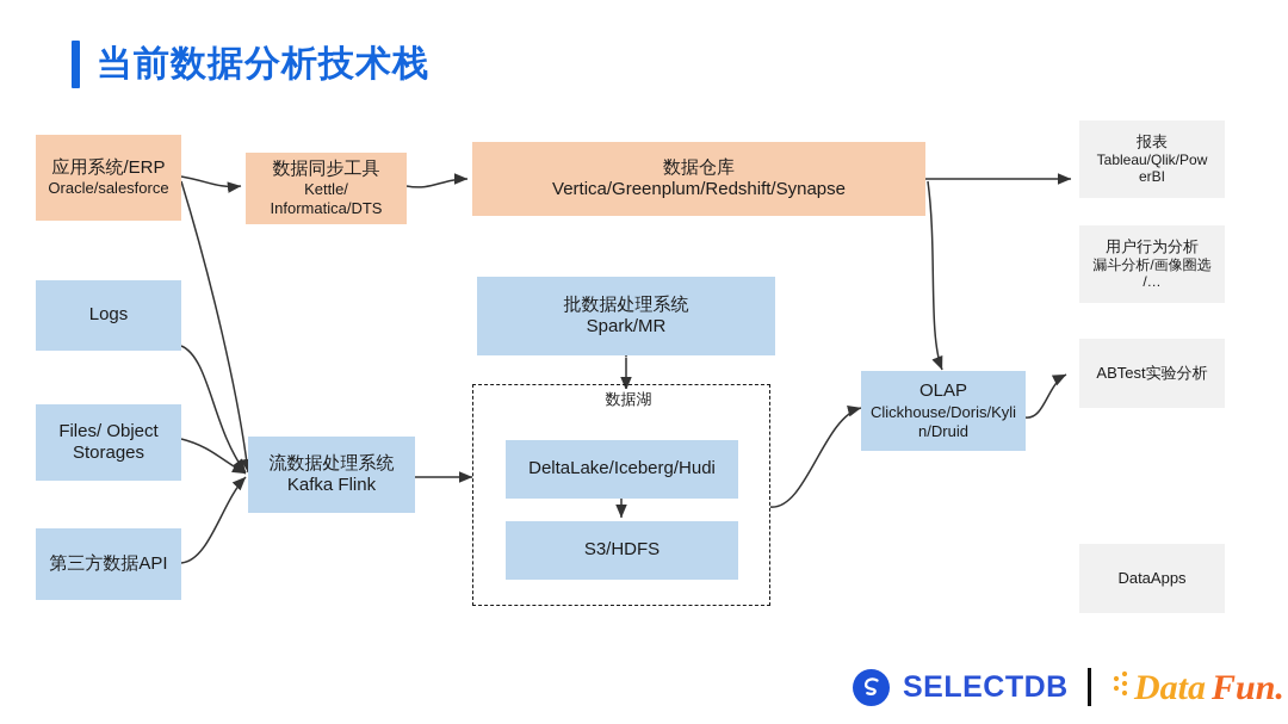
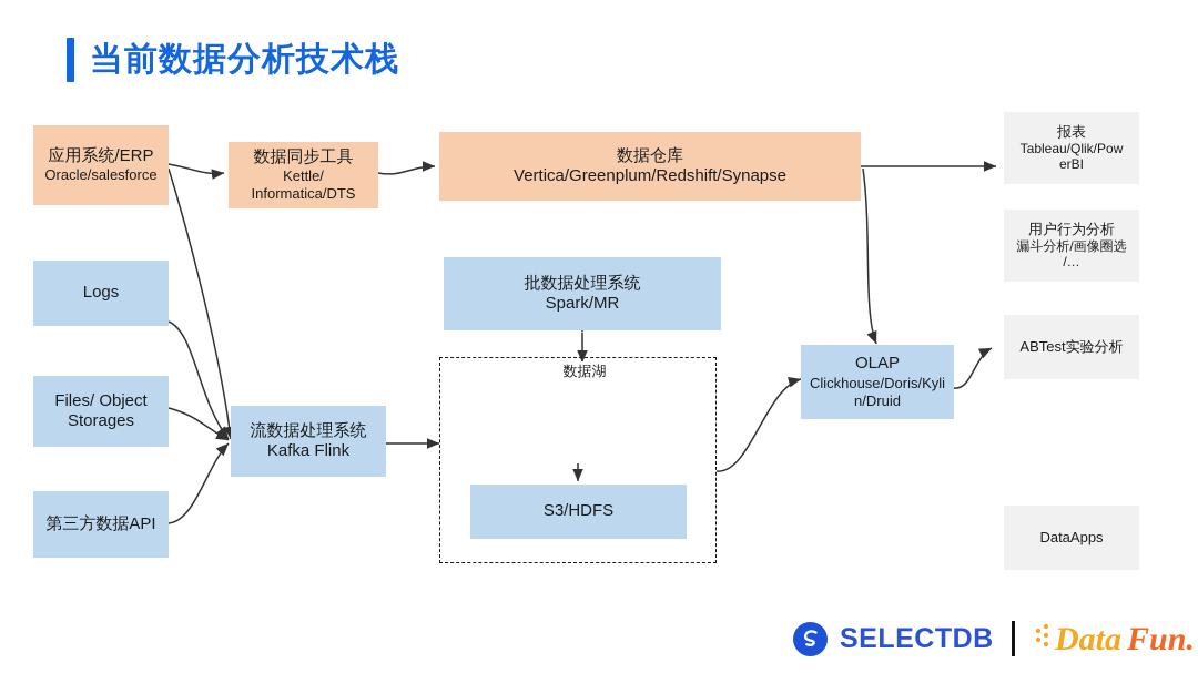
  当前数据分析技术栈
  应用系统/ERP
  Oracle/salesforce
  Logs
  Files/ Object
  Storages
  第三方数据API
  数据同步工具
  Kettle/
  Informatica/DTS
  数据仓库
  Vertica/Greenplum/Redshift/Synapse
  批数据处理系统
  Spark/MR
  流数据处理系统
  Kafka Flink
  数据湖
- DeltaLake/Iceberg/Hudi
  S3/HDFS
  OLAP
  Clickhouse/Doris/Kyli
  n/Druid
  报表
  Tableau/Qlik/Pow
  erBI
  用户行为分析
  漏斗分析/画像圈选
  /…
  ABTest实验分析
  DataApps
  SELECTDB
  Data
  Fun.
